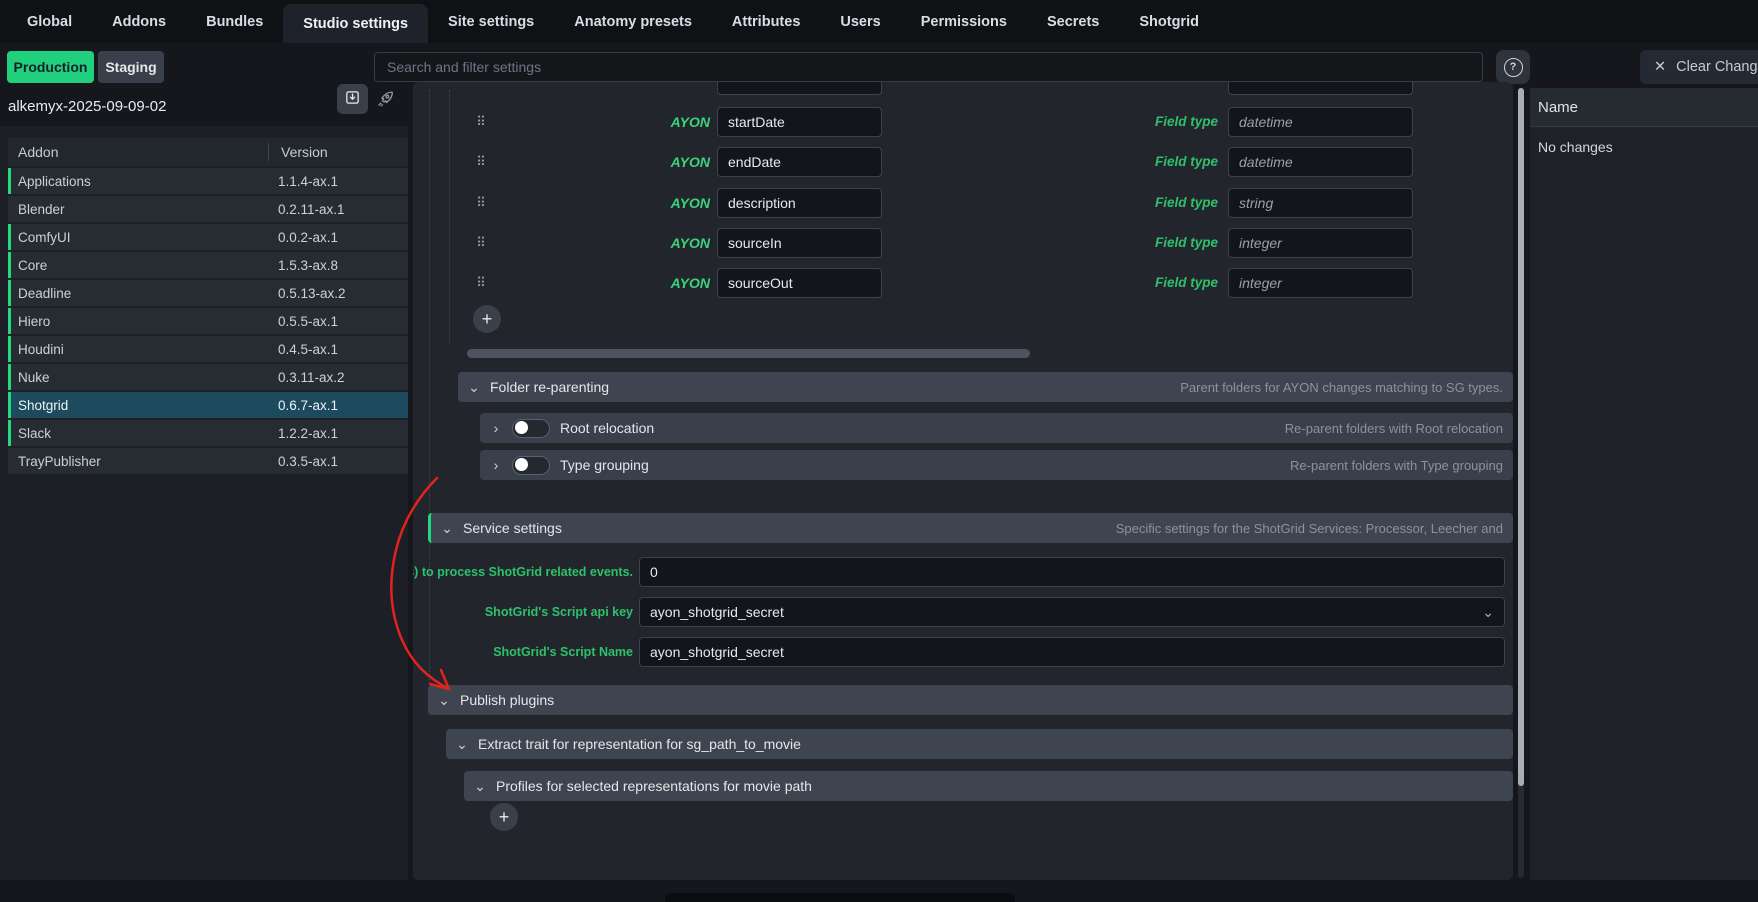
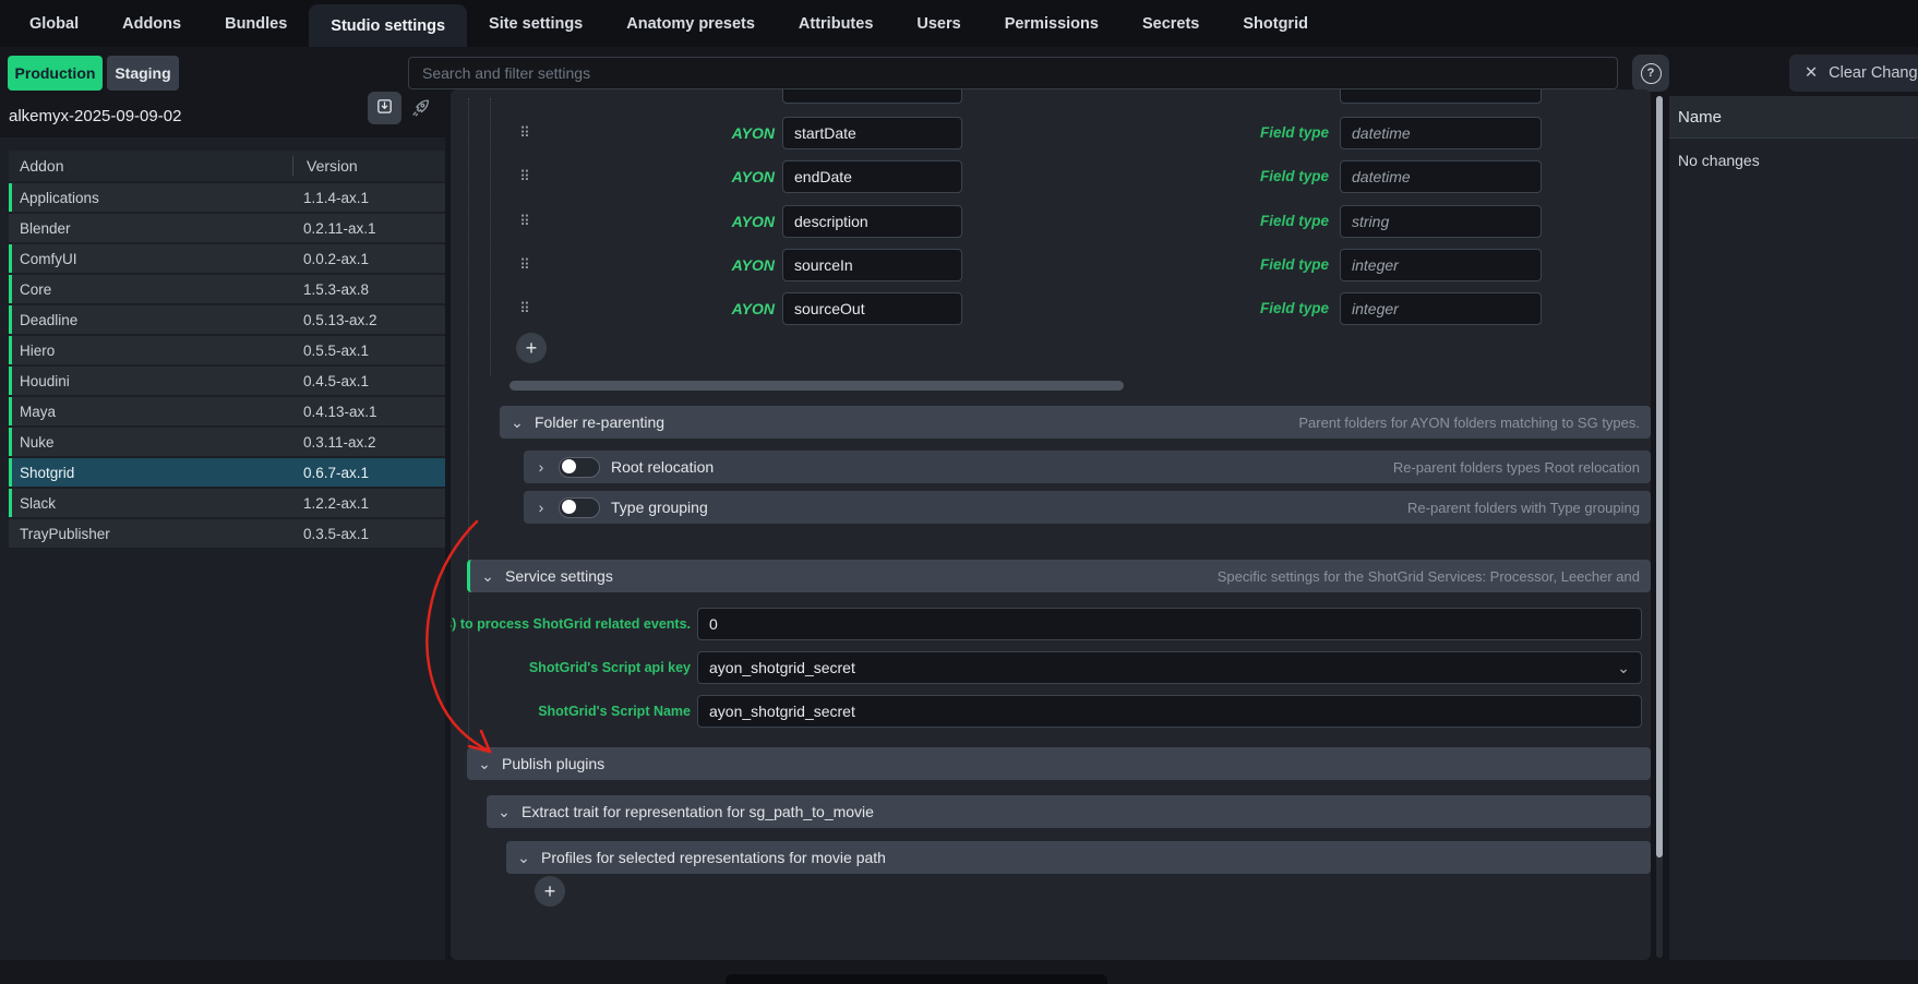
  Global
  Addons
  Bundles
  Studio settings
  Site settings
  Anatomy presets
  Attributes
  Users
  Permissions
  Secrets
  Shotgrid
  Production
  Staging
  Search and filter settings
  ?
  ✕
  Clear Chang
  alkemyx-2025-09-09-02
  Addon
  Version
  Applications
  1.1.4-ax.1
  Blender
  0.2.11-ax.1
  ComfyUI
  0.0.2-ax.1
  Core
  1.5.3-ax.8
  Deadline
  0.5.13-ax.2
  Hiero
  0.5.5-ax.1
  Houdini
  0.4.5-ax.1
+ Maya
+ 0.4.13-ax.1
  Nuke
  0.3.11-ax.2
  Shotgrid
  0.6.7-ax.1
  Slack
  1.2.2-ax.1
  TrayPublisher
  0.3.5-ax.1
  ⠿
  AYON
  startDate
  Field type
  datetime
  ⠿
  AYON
  endDate
  Field type
  datetime
  ⠿
  AYON
  description
  Field type
  string
  ⠿
  AYON
  sourceIn
  Field type
  integer
  ⠿
  AYON
  sourceOut
  Field type
  integer
  +
  ⌄
  Folder re-parenting
- Parent folders for AYON changes matching to SG types.
+ Parent folders for AYON folders matching to SG types.
  ›
  Root relocation
- Re-parent folders with Root relocation
+ Re-parent folders types Root relocation
  ›
  Type grouping
  Re-parent folders with Type grouping
  ⌄
  Service settings
  Specific settings for the ShotGrid Services: Processor, Leecher and
  ) to process ShotGrid related events.
  0
  ShotGrid's Script api key
  ayon_shotgrid_secret
  ⌄
  ShotGrid's Script Name
  ayon_shotgrid_secret
  ⌄
  Publish plugins
  ⌄
  Extract trait for representation for sg_path_to_movie
  ⌄
  Profiles for selected representations for movie path
  +
  Name
  No changes
